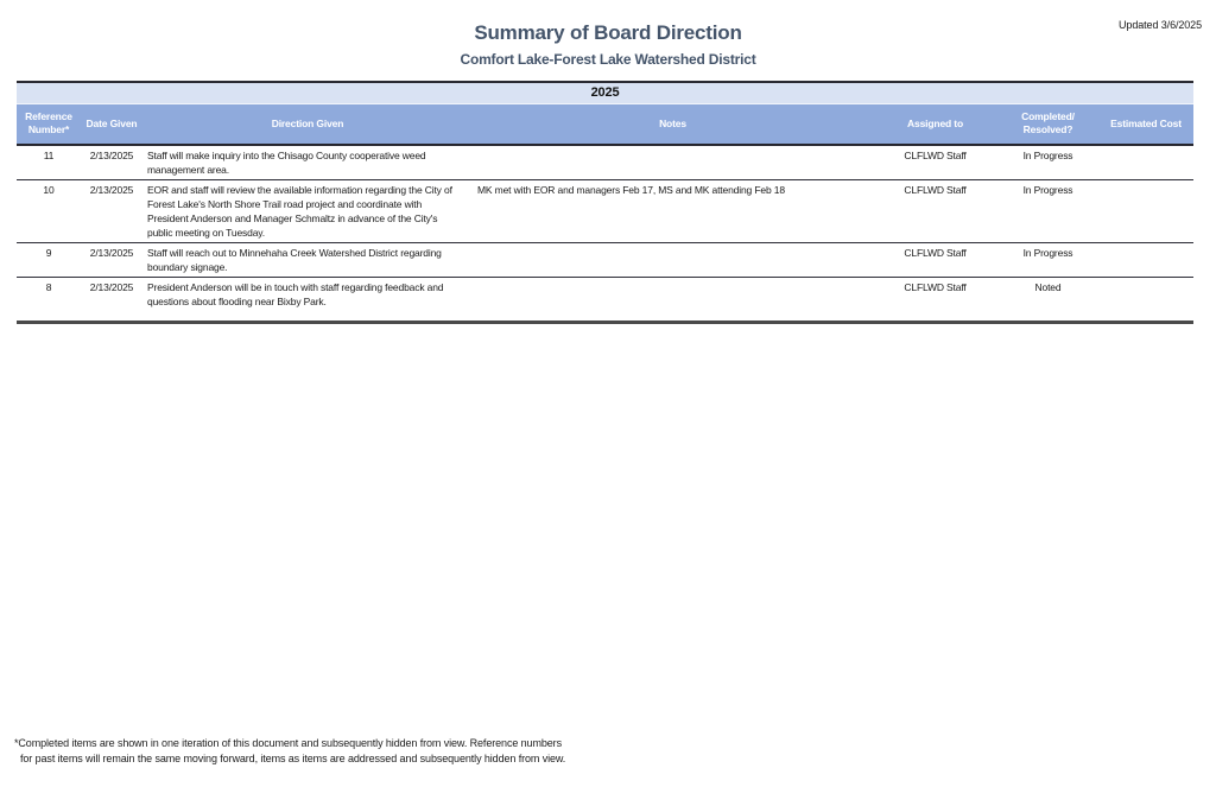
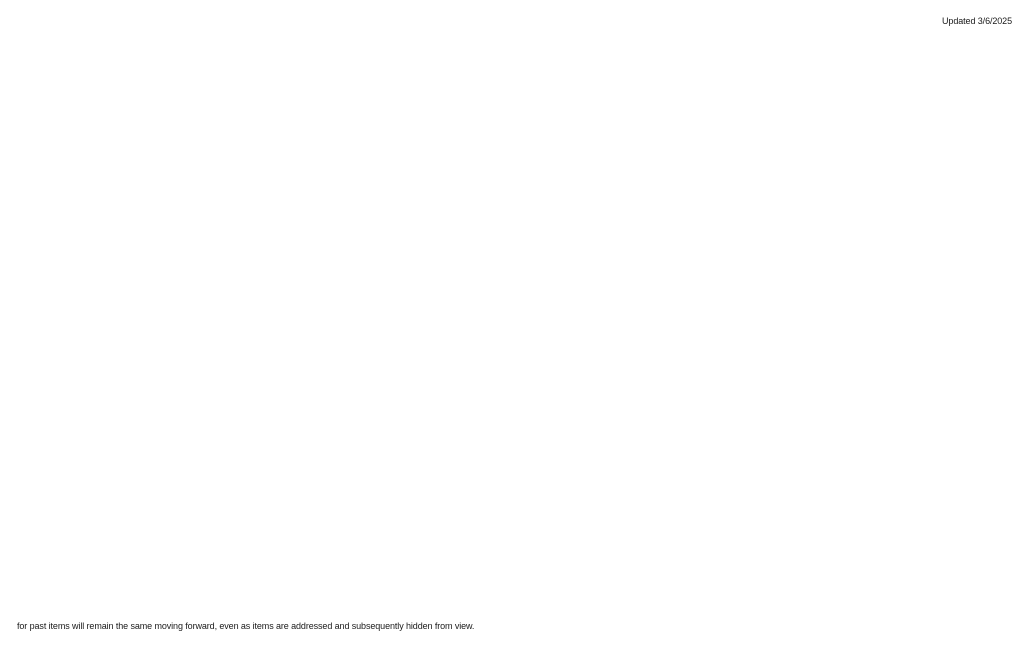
  Updated 3/6/2025
- Summary of Board Direction
- Comfort Lake-Forest Lake Watershed District
- 2025
- Reference Number*	Date Given	Direction Given	Notes	Assigned to	Completed/ Resolved?	Estimated Cost
- 11	2/13/2025	Staff will make inquiry into the Chisago County cooperative weed management area.		CLFLWD Staff	In Progress
- 10	2/13/2025	EOR and staff will review the available information regarding the City of Forest Lake's North Shore Trail road project and coordinate with President Anderson and Manager Schmaltz in advance of the City's public meeting on Tuesday.	MK met with EOR and managers Feb 17, MS and MK attending Feb 18	CLFLWD Staff	In Progress
- 9	2/13/2025	Staff will reach out to Minnehaha Creek Watershed District regarding boundary signage.		CLFLWD Staff	In Progress
- 8	2/13/2025	President Anderson will be in touch with staff regarding feedback and questions about flooding near Bixby Park.		CLFLWD Staff	Noted
- *Completed items are shown in one iteration of this document and subsequently hidden from view. Reference numbers
- for past items will remain the same moving forward, items as items are addressed and subsequently hidden from view.
+ for past items will remain the same moving forward, even as items are addressed and subsequently hidden from view.
